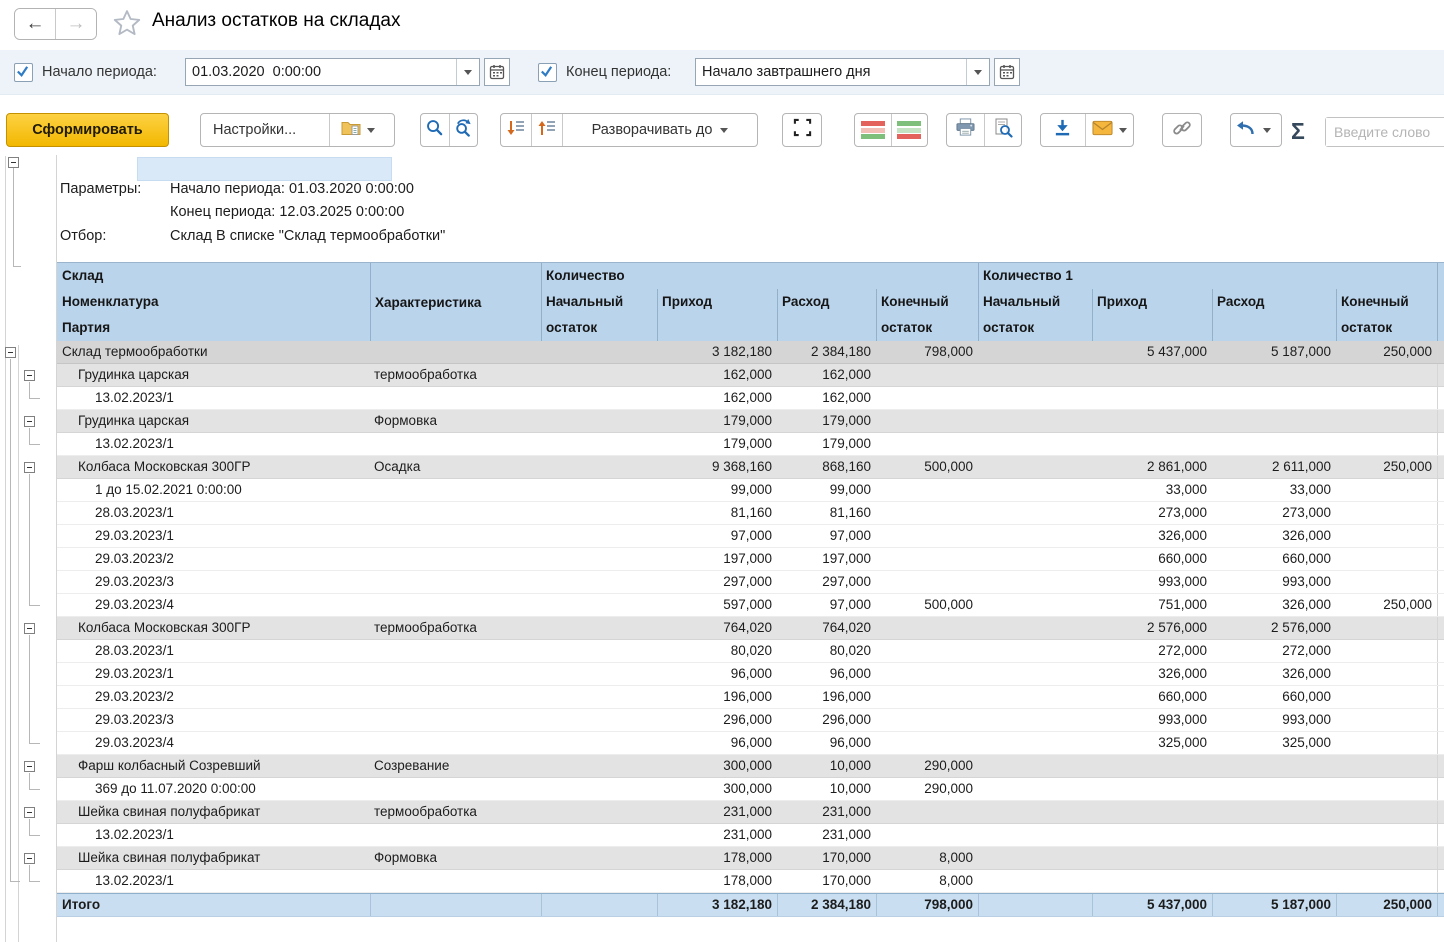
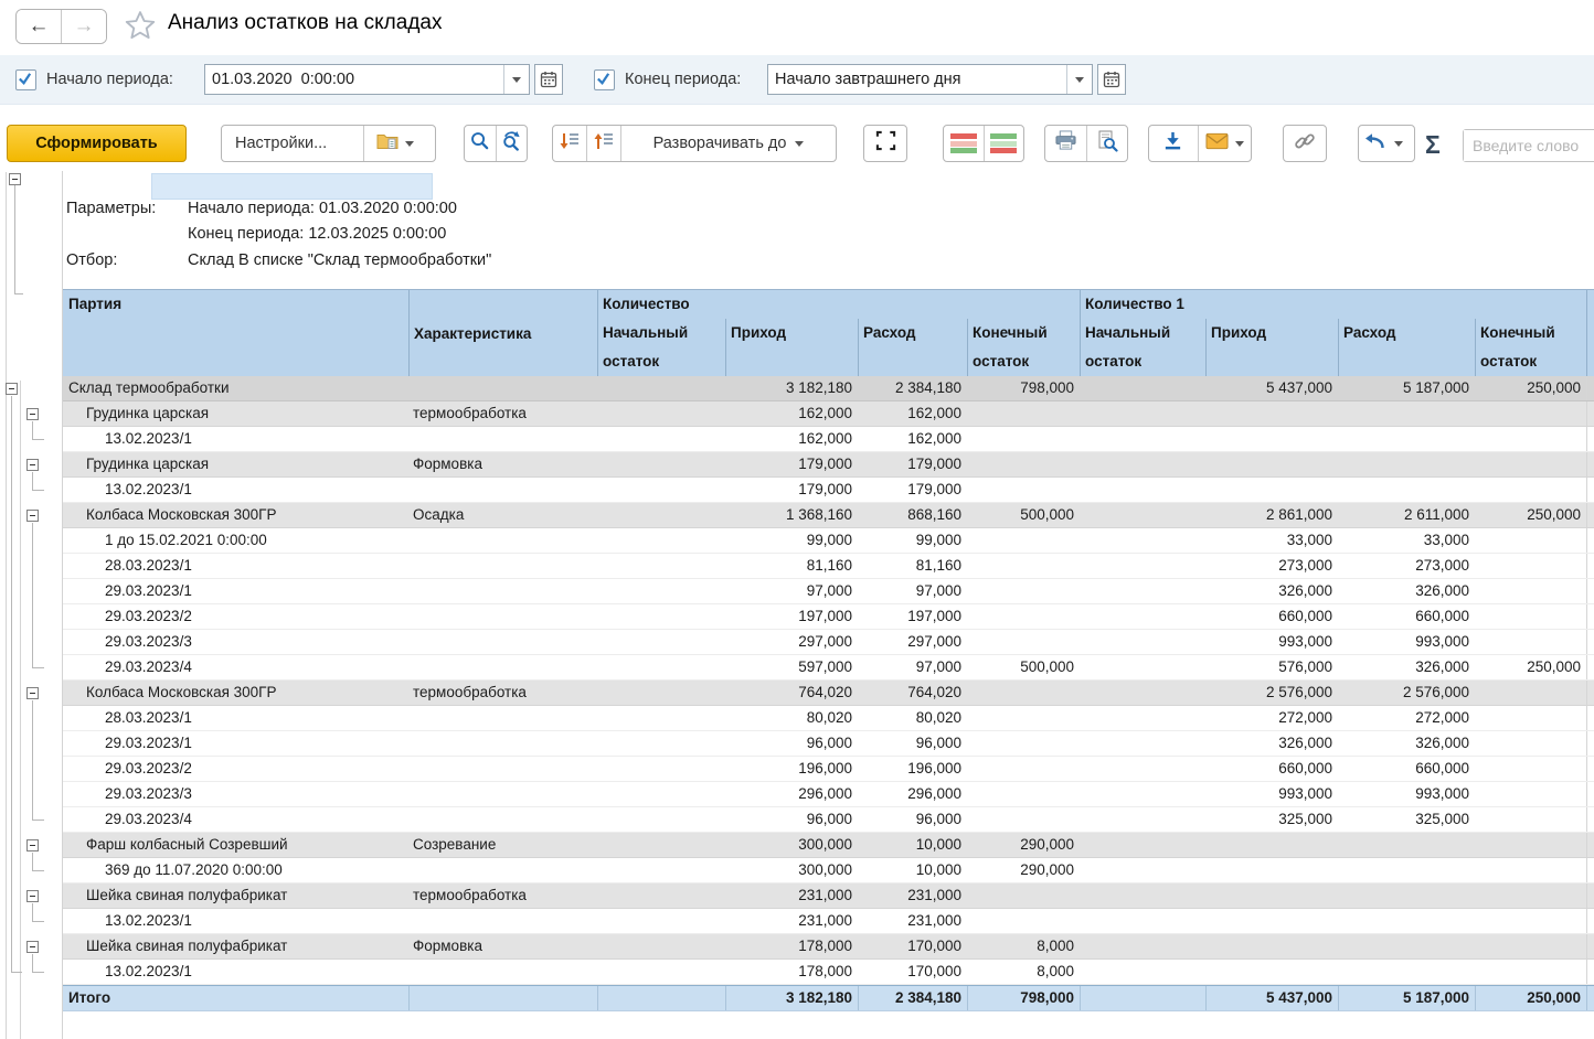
  ←
  →
  Анализ остатков на складах
  Начало периода:
  01.03.2020 0:00:00
  Конец периода:
  Начало завтрашнего дня
  Сформировать
  Настройки...
  Разворачивать до
  Σ
  Введите слово
  Параметры:
  Начало периода: 01.03.2020 0:00:00
  Конец периода: 12.03.2025 0:00:00
  Отбор:
  Склад В списке "Склад термообработки"
- Склад
- Номенклатура
  Партия
  Характеристика
  Количество
  Начальный остаток
  Приход
  Расход
  Конечный остаток
  Количество 1
  Начальный остаток
  Приход
  Расход
  Конечный остаток
  Склад термообработки
  3 182,180
  2 384,180
  798,000
  5 437,000
  5 187,000
  250,000
  Грудинка царская
  термообработка
  162,000
  162,000
  13.02.2023/1
  162,000
  162,000
  Грудинка царская
  Формовка
  179,000
  179,000
  13.02.2023/1
  179,000
  179,000
  Колбаса Московская 300ГР
  Осадка
- 9 368,160
+ 1 368,160
  868,160
  500,000
  2 861,000
  2 611,000
  250,000
  1 до 15.02.2021 0:00:00
  99,000
  99,000
  33,000
  33,000
  28.03.2023/1
  81,160
  81,160
  273,000
  273,000
  29.03.2023/1
  97,000
  97,000
  326,000
  326,000
  29.03.2023/2
  197,000
  197,000
  660,000
  660,000
  29.03.2023/3
  297,000
  297,000
  993,000
  993,000
  29.03.2023/4
  597,000
  97,000
  500,000
- 751,000
+ 576,000
  326,000
  250,000
  Колбаса Московская 300ГР
  термообработка
  764,020
  764,020
  2 576,000
  2 576,000
  28.03.2023/1
  80,020
  80,020
  272,000
  272,000
  29.03.2023/1
  96,000
  96,000
  326,000
  326,000
  29.03.2023/2
  196,000
  196,000
  660,000
  660,000
  29.03.2023/3
  296,000
  296,000
  993,000
  993,000
  29.03.2023/4
  96,000
  96,000
  325,000
  325,000
  Фарш колбасный Созревший
  Созревание
  300,000
  10,000
  290,000
  369 до 11.07.2020 0:00:00
  300,000
  10,000
  290,000
  Шейка свиная полуфабрикат
  термообработка
  231,000
  231,000
  13.02.2023/1
  231,000
  231,000
  Шейка свиная полуфабрикат
  Формовка
  178,000
  170,000
  8,000
  13.02.2023/1
  178,000
  170,000
  8,000
  Итого
  3 182,180
  2 384,180
  798,000
  5 437,000
  5 187,000
  250,000
